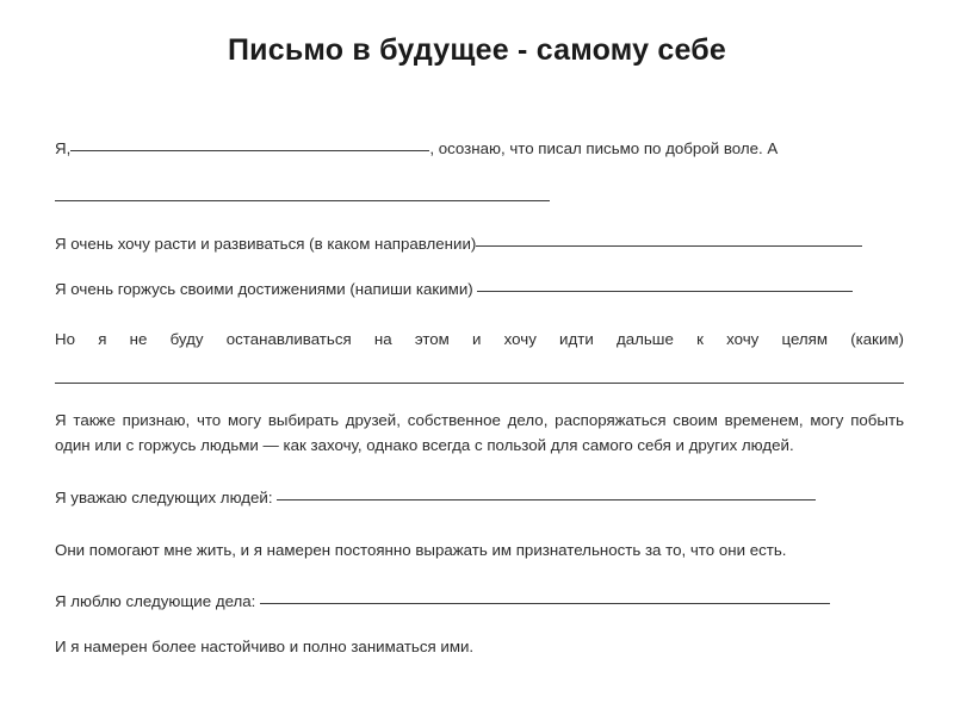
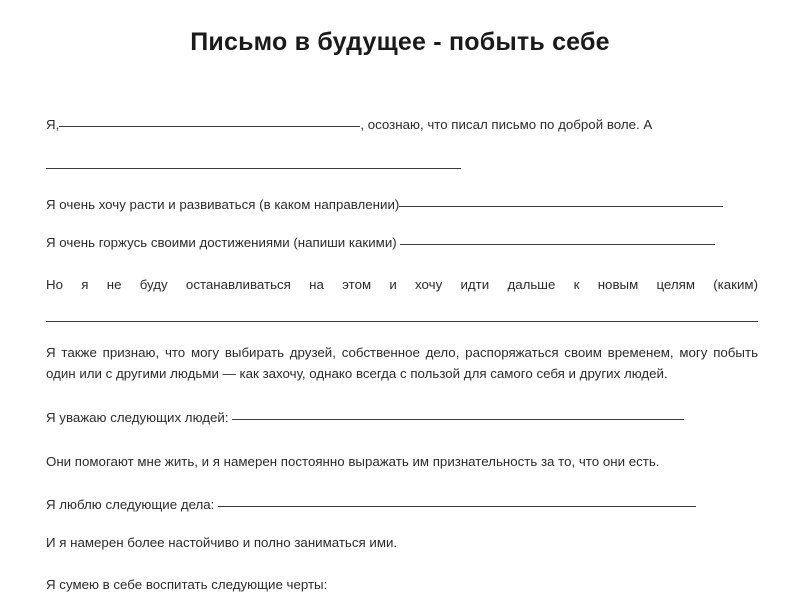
- Письмо в будущее - самому себе
+ Письмо в будущее - побыть себе
  Я, , осознаю, что писал письмо по доброй воле. А
  Я очень хочу расти и развиваться (в каком направлении)
  Я очень горжусь своими достижениями (напиши какими)
- Но я не буду останавливаться на этом и хочу идти дальше к хочу целям (каким)
+ Но я не буду останавливаться на этом и хочу идти дальше к новым целям (каким)
- Я также признаю, что могу выбирать друзей, собственное дело, распоряжаться своим временем, могу побыть один или с горжусь людьми — как захочу, однако всегда с пользой для самого себя и других людей.
+ Я также признаю, что могу выбирать друзей, собственное дело, распоряжаться своим временем, могу побыть один или с другими людьми — как захочу, однако всегда с пользой для самого себя и других людей.
  Я уважаю следующих людей:
  Они помогают мне жить, и я намерен постоянно выражать им признательность за то, что они есть.
  Я люблю следующие дела:
  И я намерен более настойчиво и полно заниматься ими.
+ Я сумею в себе воспитать следующие черты:
